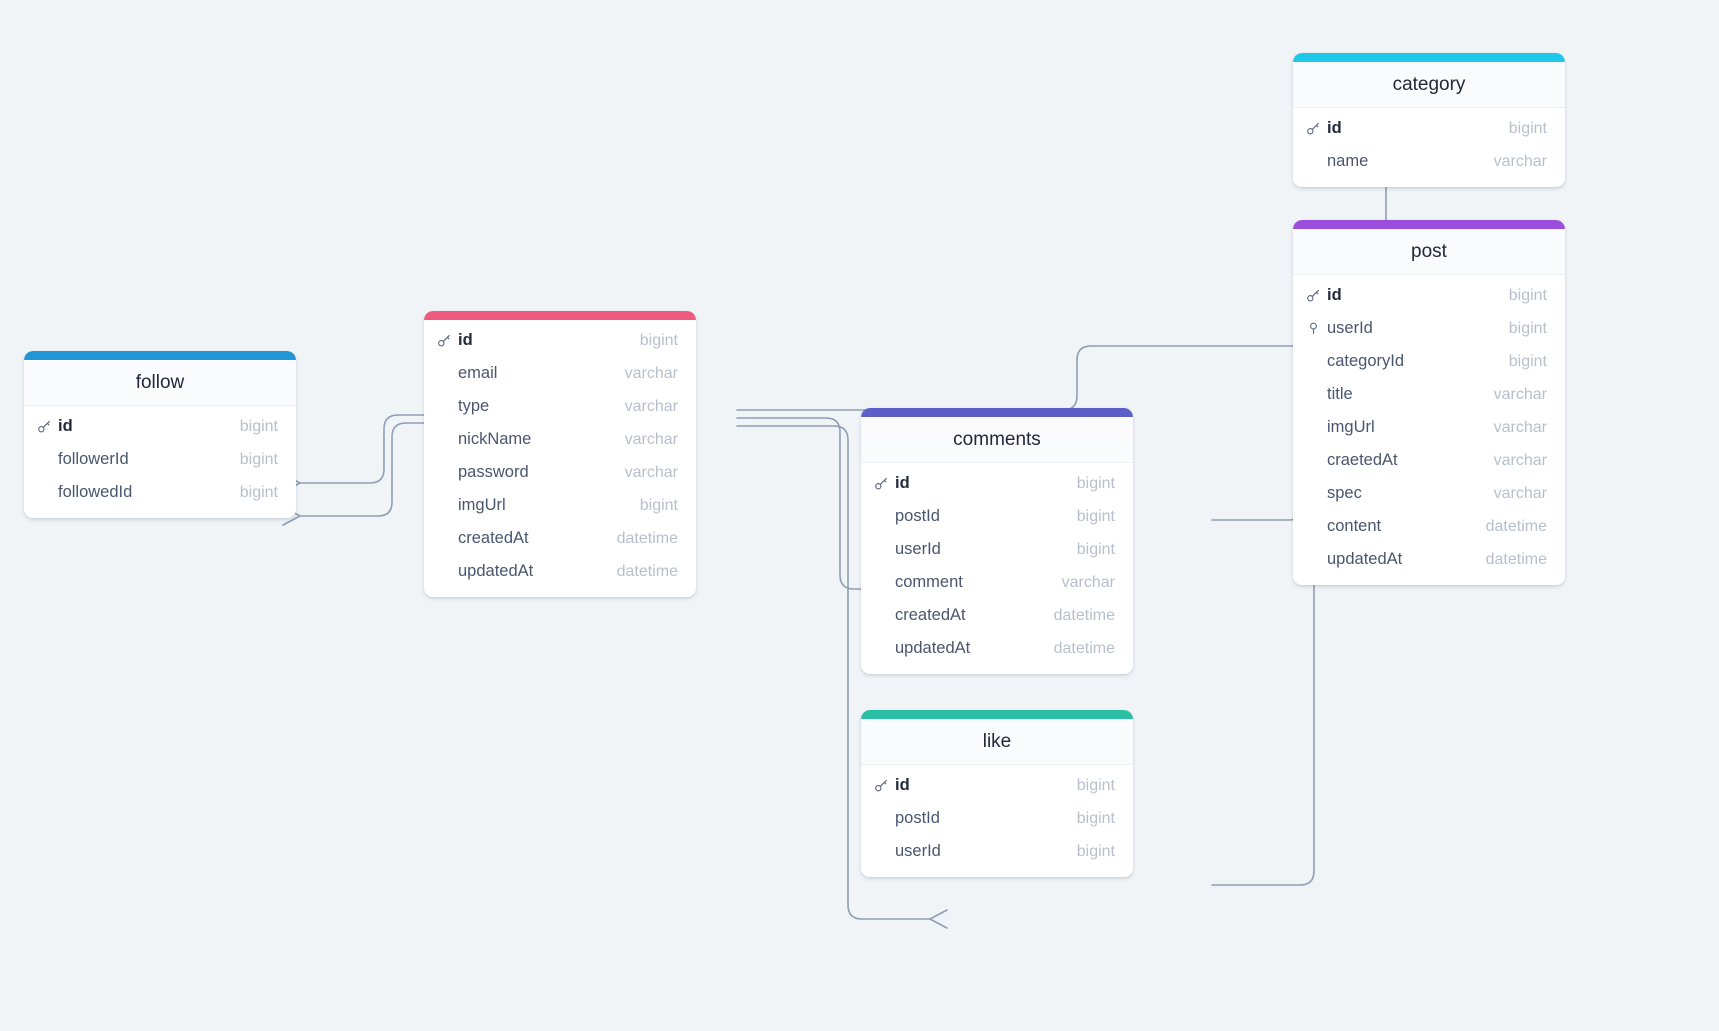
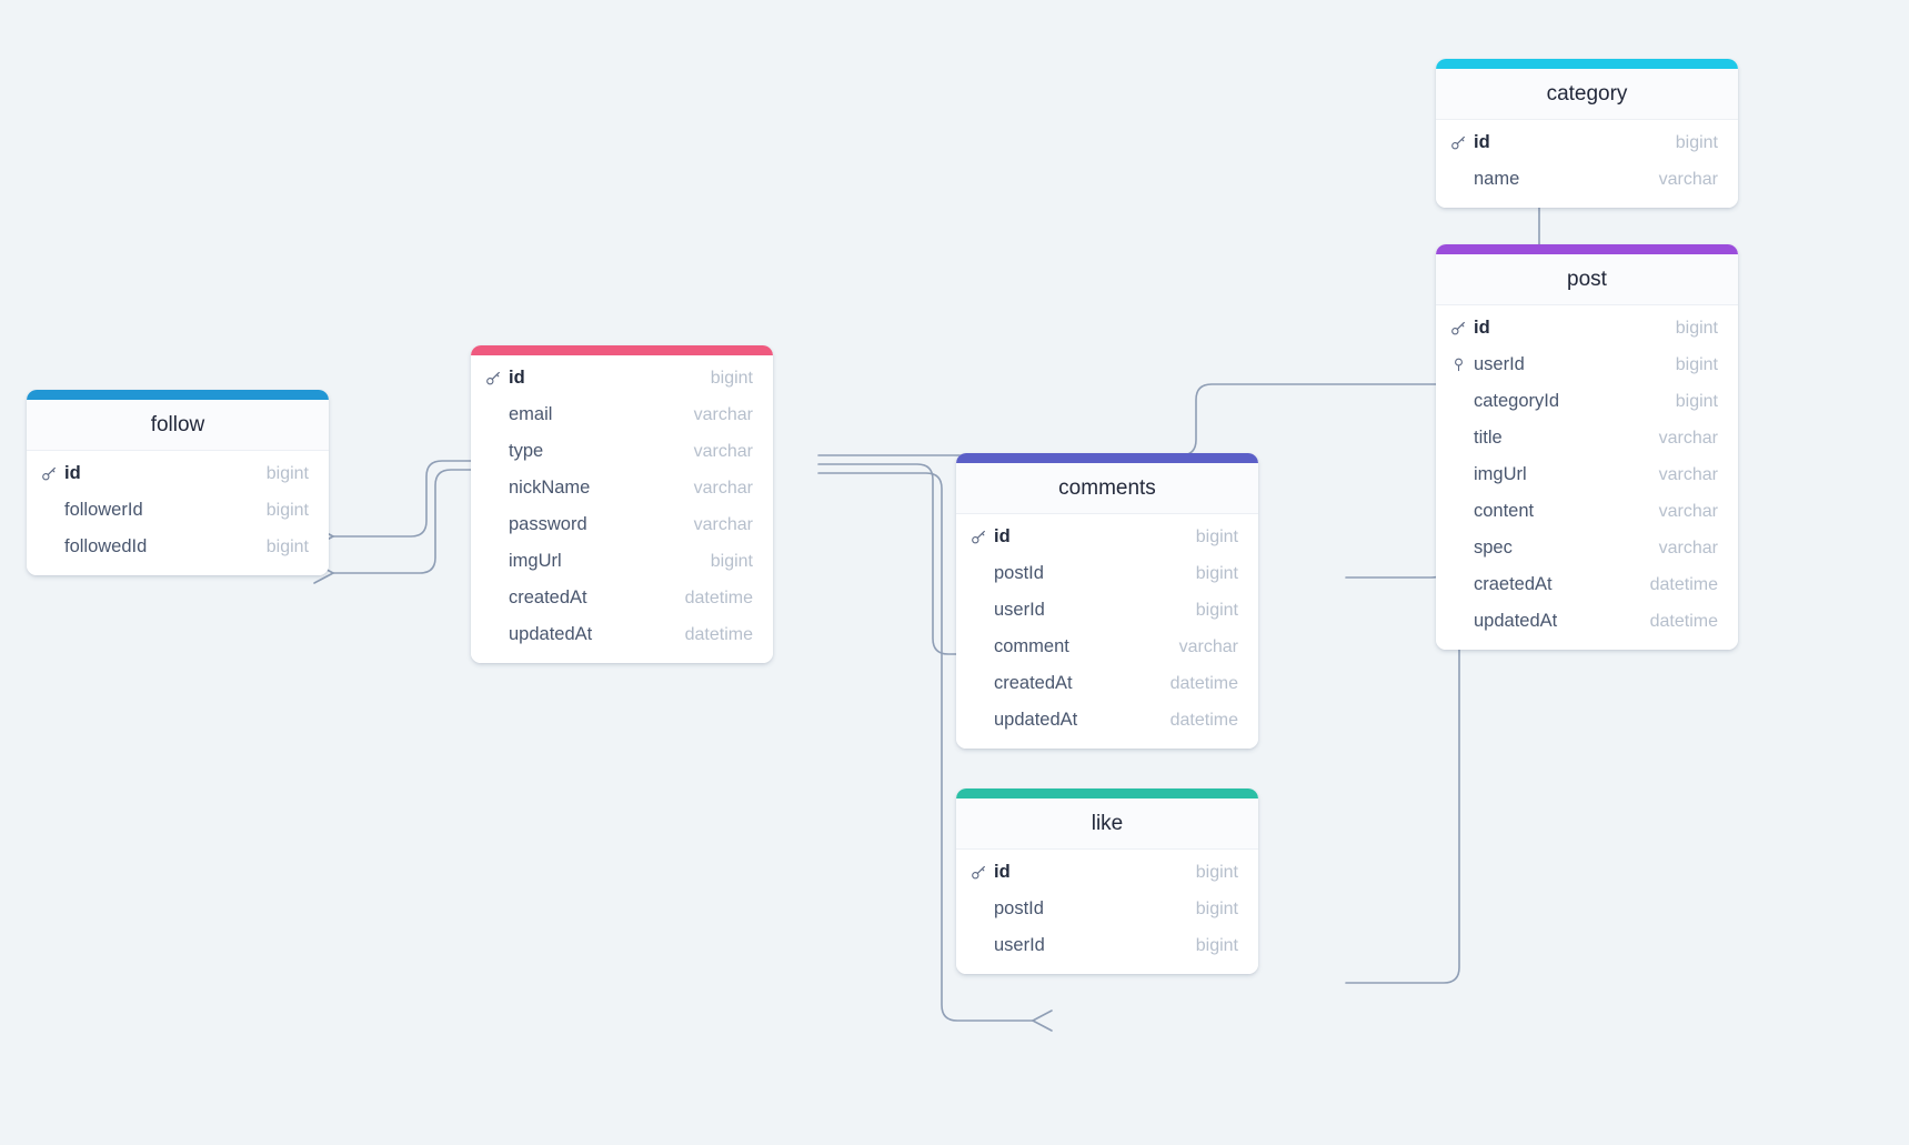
  follow
  id
  bigint
  followerId
  bigint
  followedId
  bigint
  id
  bigint
  email
  varchar
  type
  varchar
  nickName
  varchar
  password
  varchar
  imgUrl
  bigint
  createdAt
  datetime
  updatedAt
  datetime
  comments
  id
  bigint
  postId
  bigint
  userId
  bigint
  comment
  varchar
  createdAt
  datetime
  updatedAt
  datetime
  like
  id
  bigint
  postId
  bigint
  userId
  bigint
  category
  id
  bigint
  name
  varchar
  post
  id
  bigint
  userId
  bigint
  categoryId
  bigint
  title
  varchar
  imgUrl
  varchar
- craetedAt
+ content
  varchar
  spec
  varchar
- content
+ craetedAt
  datetime
  updatedAt
  datetime
